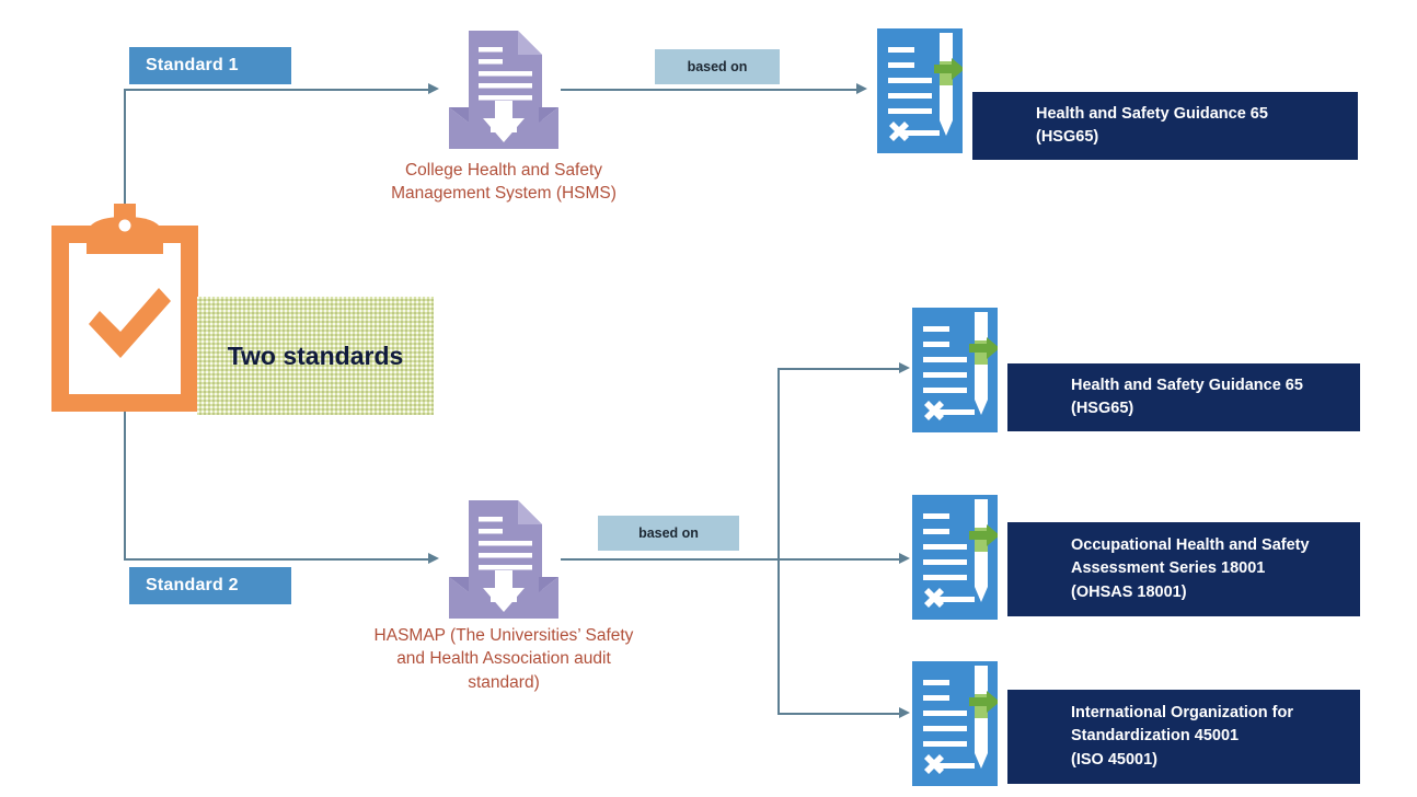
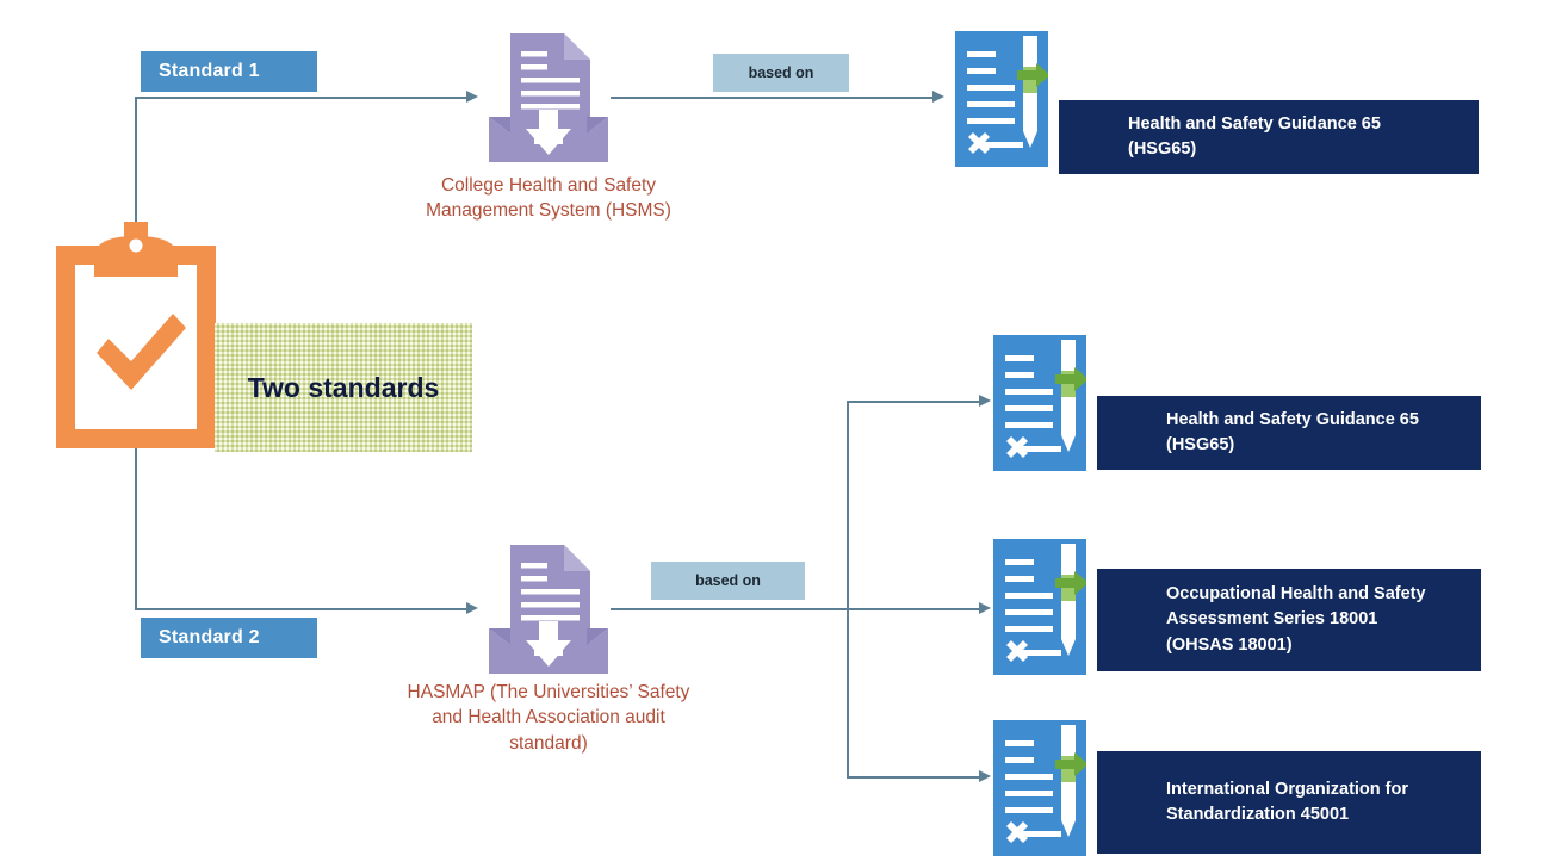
  Two standards
  Standard 1
  College Health and Safety
  Management System (HSMS)
  based on
  Health and Safety Guidance 65
  (HSG65)
  Standard 2
  HASMAP (The Universities’ Safety
  and Health Association audit
  standard)
  based on
  Health and Safety Guidance 65
  (HSG65)
  Occupational Health and Safety
  Assessment Series 18001
  (OHSAS 18001)
  International Organization for
  Standardization 45001
- (ISO 45001)
